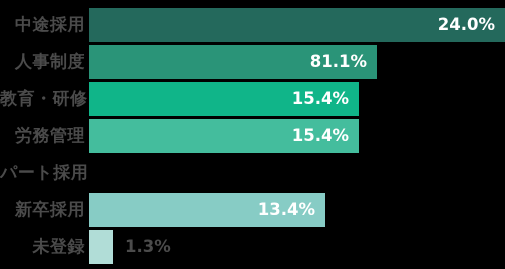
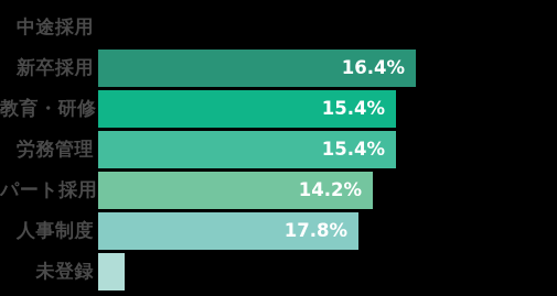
  中途採用
- 24.0%
- 人事制度
+ 新卒採用
- 81.1%
+ 16.4%
  教育・研修
  15.4%
  労務管理
  15.4%
  パート採用
+ 14.2%
- 新卒採用
+ 人事制度
- 13.4%
+ 17.8%
  未登録
- 1.3%
